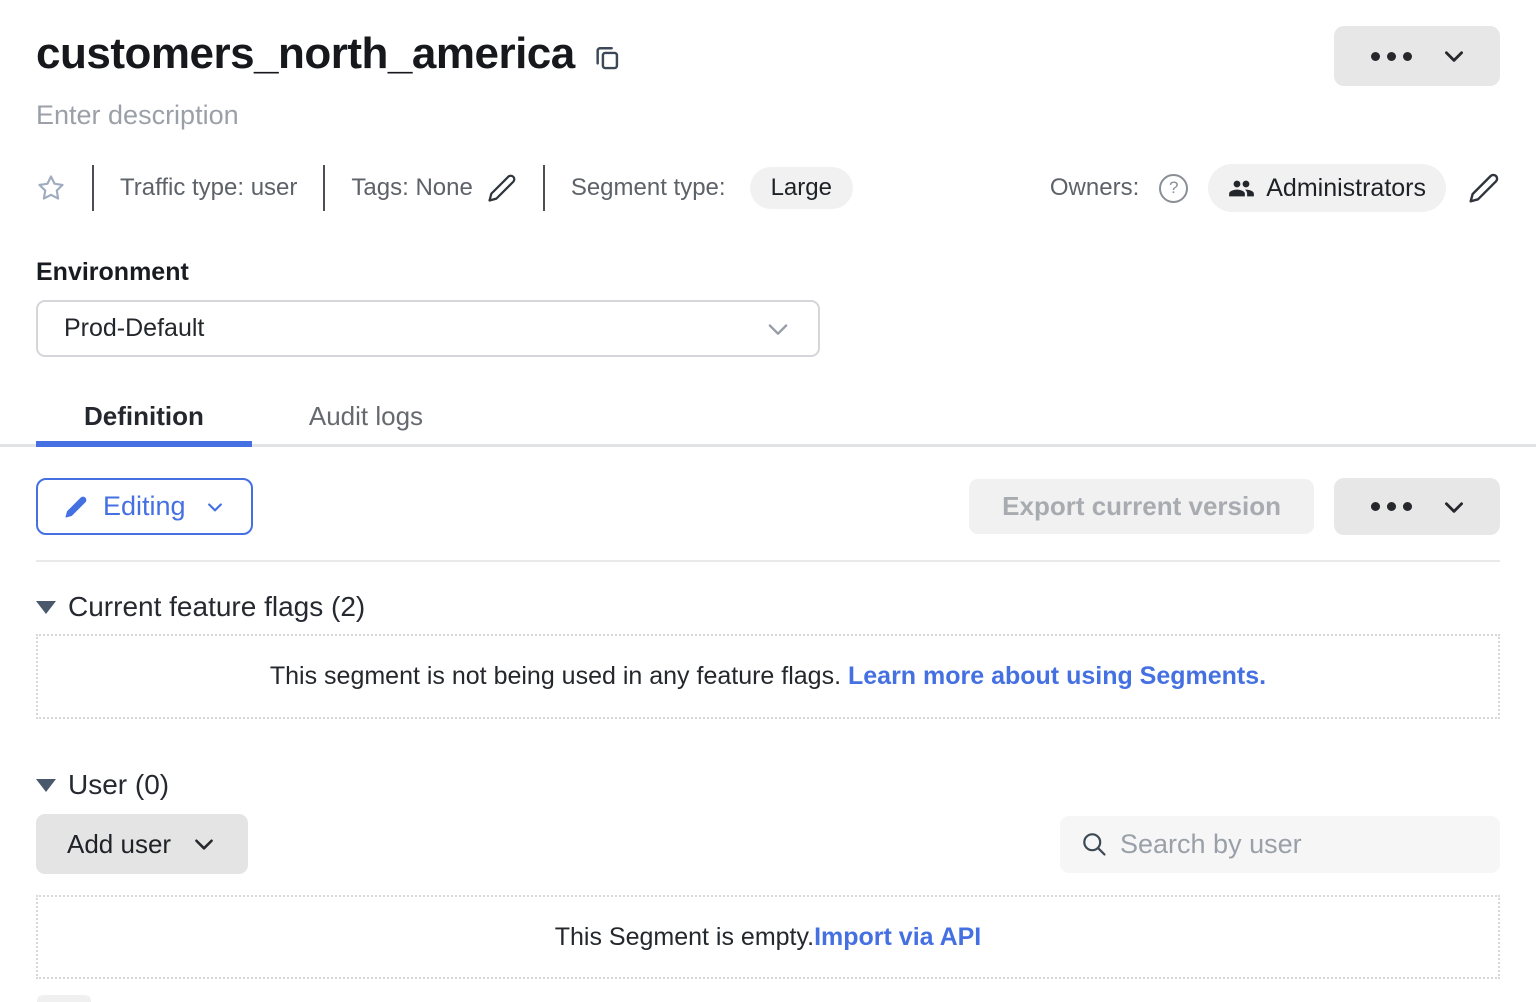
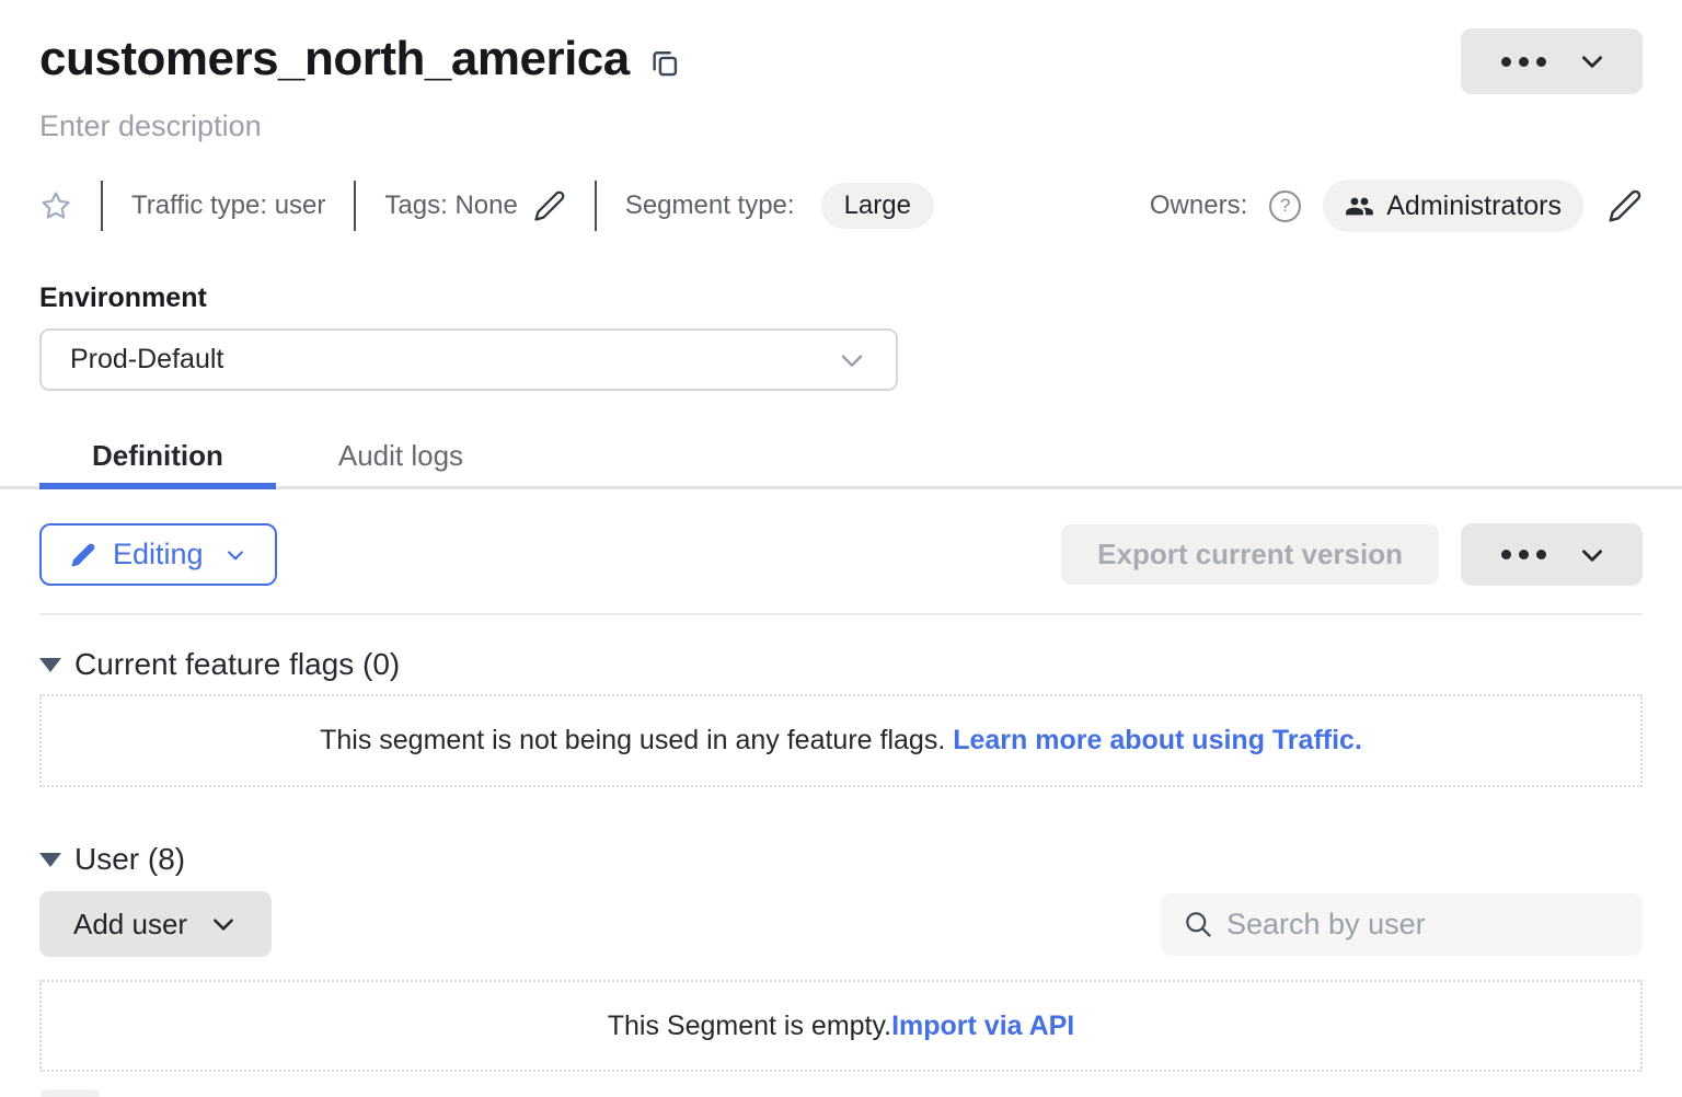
  customers_north_america
  Enter description
  Traffic type: user
  Tags: None
  Segment type:
  Large
  Owners:
  ?
  Administrators
  Environment
  Prod-Default
  Definition
  Audit logs
  Editing
  Export current version
- Current feature flags (2)
+ Current feature flags (0)
- This segment is not being used in any feature flags. Learn more about using Segments.
+ This segment is not being used in any feature flags. Learn more about using Traffic.
- User (0)
+ User (8)
  Add user
  Search by user
  This Segment is empty.Import via API
